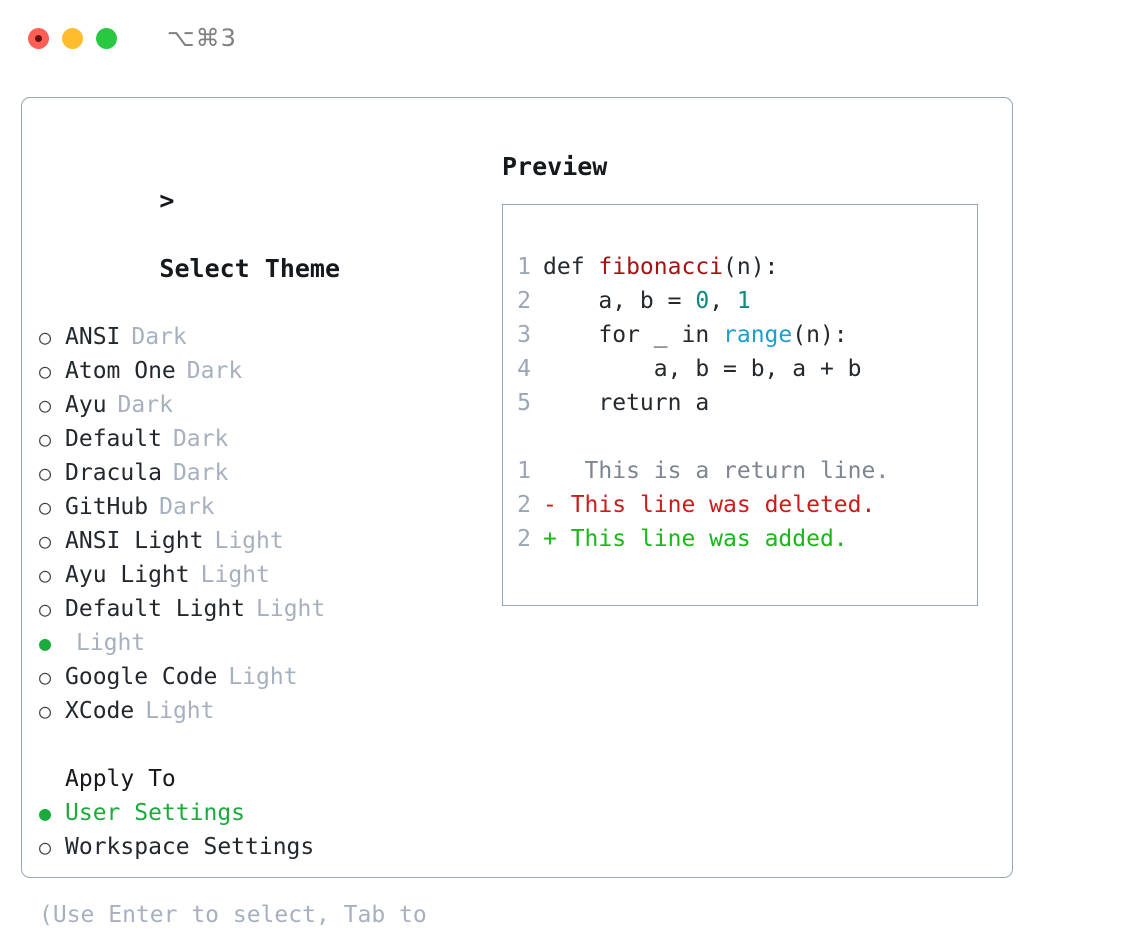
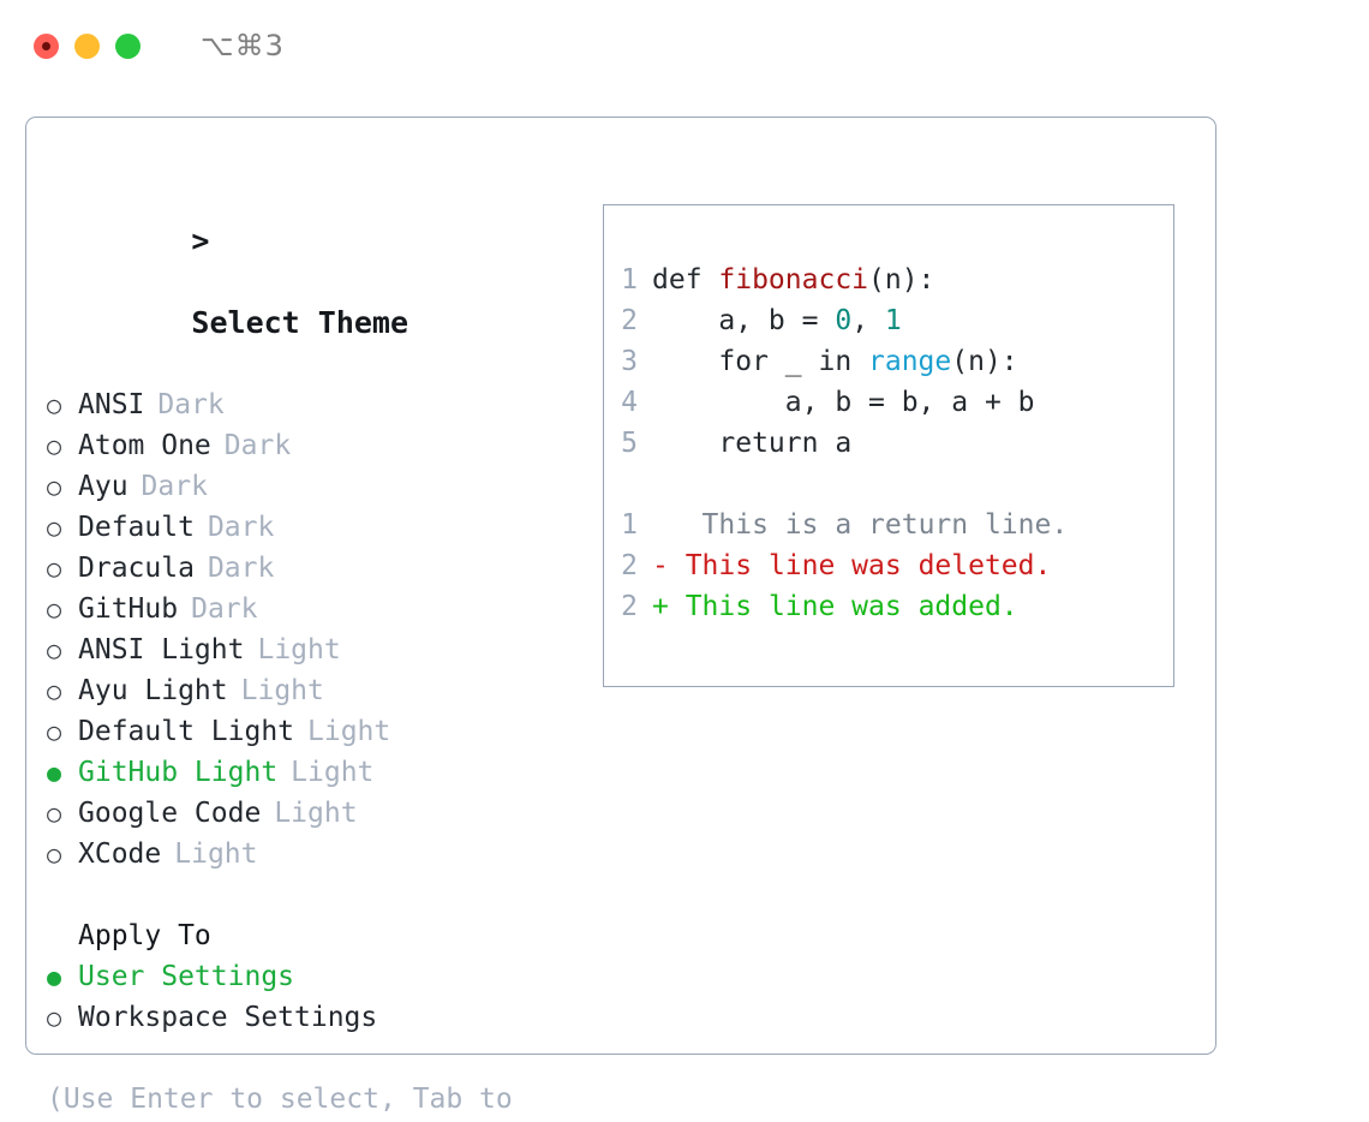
  ⌥⌘3
  > Select Theme
  ○
  ANSI
  Dark
  ○
  Atom One
  Dark
  ○
  Ayu
  Dark
  ○
  Default
  Dark
  ○
  Dracula
  Dark
  ○
  GitHub
  Dark
  ○
  ANSI Light
  Light
  ○
  Ayu Light
  Light
  ○
  Default Light
  Light
  ●
+ GitHub Light
  Light
  ○
  Google Code
  Light
  ○
  XCode
  Light
  Apply To
  ●
  User Settings
  ○
  Workspace Settings
- Preview
  1
  def fibonacci(n):
  2
  a, b = 0, 1
  3
  for _ in range(n):
  4
  a, b = b, a + b
  5
  return a
  1
  This is a return line.
  2
  -
  This line was deleted.
  2
  +
  This line was added.
